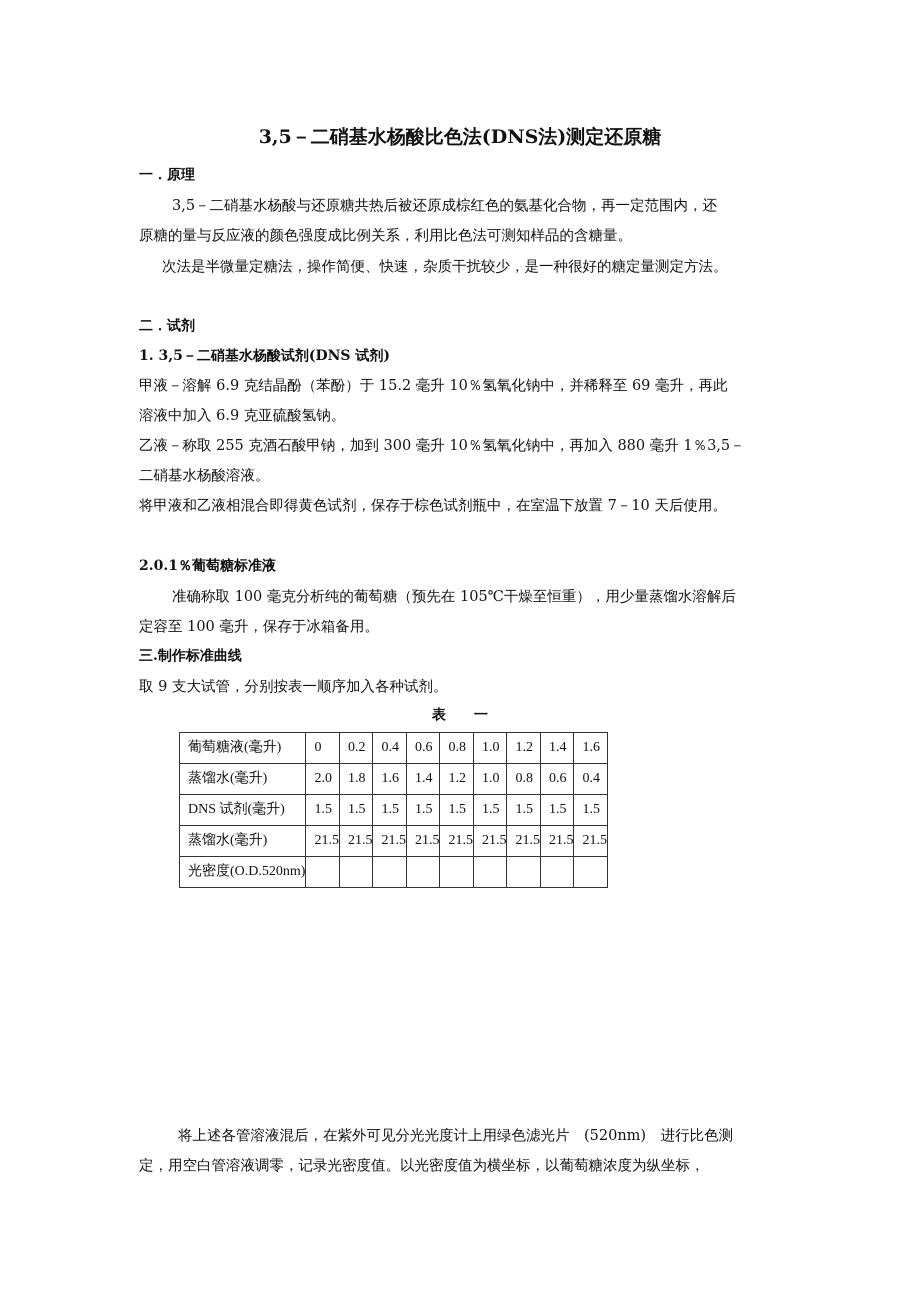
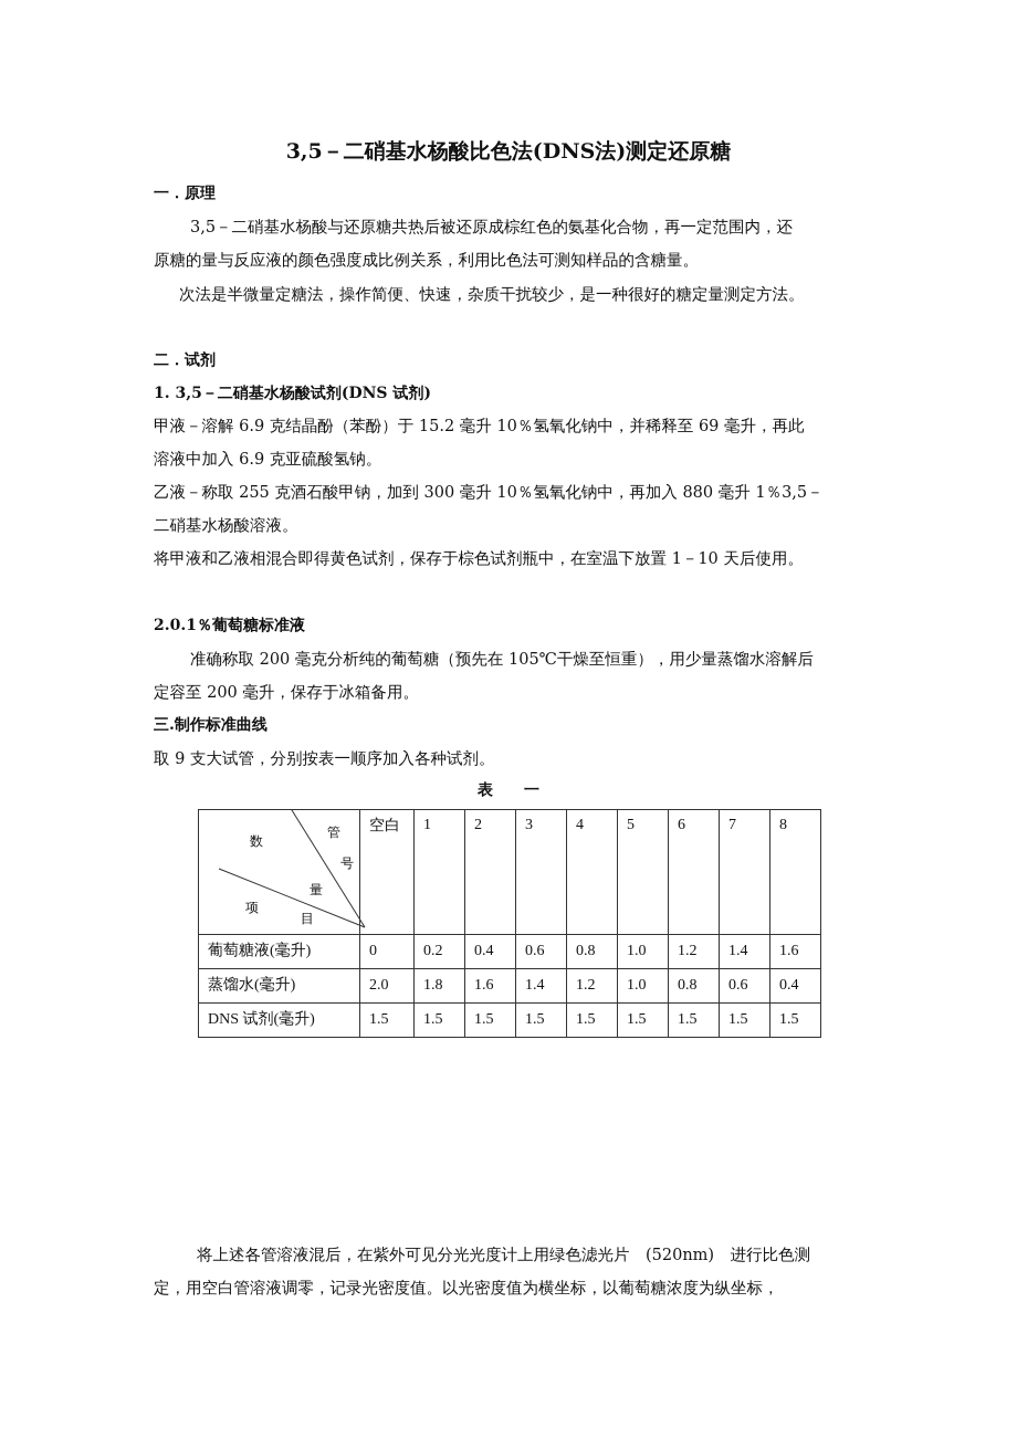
  3,5－二硝基水杨酸比色法(DNS法)测定还原糖
  一．原理
  3,5－二硝基水杨酸与还原糖共热后被还原成棕红色的氨基化合物，再一定范围内，还
  原糖的量与反应液的颜色强度成比例关系，利用比色法可测知样品的含糖量。
  次法是半微量定糖法，操作简便、快速，杂质干扰较少，是一种很好的糖定量测定方法。
  二．试剂
  1. 3,5－二硝基水杨酸试剂(DNS 试剂)
  甲液－溶解 6.9 克结晶酚（苯酚）于 15.2 毫升 10％氢氧化钠中，并稀释至 69 毫升，再此
  溶液中加入 6.9 克亚硫酸氢钠。
  乙液－称取 255 克酒石酸甲钠，加到 300 毫升 10％氢氧化钠中，再加入 880 毫升 1％3,5－
  二硝基水杨酸溶液。
- 将甲液和乙液相混合即得黄色试剂，保存于棕色试剂瓶中，在室温下放置 7－10 天后使用。
+ 将甲液和乙液相混合即得黄色试剂，保存于棕色试剂瓶中，在室温下放置 1－10 天后使用。
  2.0.1％葡萄糖标准液
- 准确称取 100 毫克分析纯的葡萄糖（预先在 105℃干燥至恒重），用少量蒸馏水溶解后
+ 准确称取 200 毫克分析纯的葡萄糖（预先在 105℃干燥至恒重），用少量蒸馏水溶解后
- 定容至 100 毫升，保存于冰箱备用。
+ 定容至 200 毫升，保存于冰箱备用。
  三.制作标准曲线
  取 9 支大试管，分别按表一顺序加入各种试剂。
  表 一
+ 数 管 号 量 项 目	空白	1	2	3	4	5	6	7	8
  葡萄糖液(毫升)	0	0.2	0.4	0.6	0.8	1.0	1.2	1.4	1.6
  蒸馏水(毫升)	2.0	1.8	1.6	1.4	1.2	1.0	0.8	0.6	0.4
  DNS 试剂(毫升)	1.5	1.5	1.5	1.5	1.5	1.5	1.5	1.5	1.5
- 蒸馏水(毫升)	21.5	21.5	21.5	21.5	21.5	21.5	21.5	21.5	21.5
- 光密度(O.D.520nm)
  将上述各管溶液混后，在紫外可见分光光度计上用绿色滤光片 (520nm) 进行比色测
  定，用空白管溶液调零，记录光密度值。以光密度值为横坐标，以葡萄糖浓度为纵坐标，
